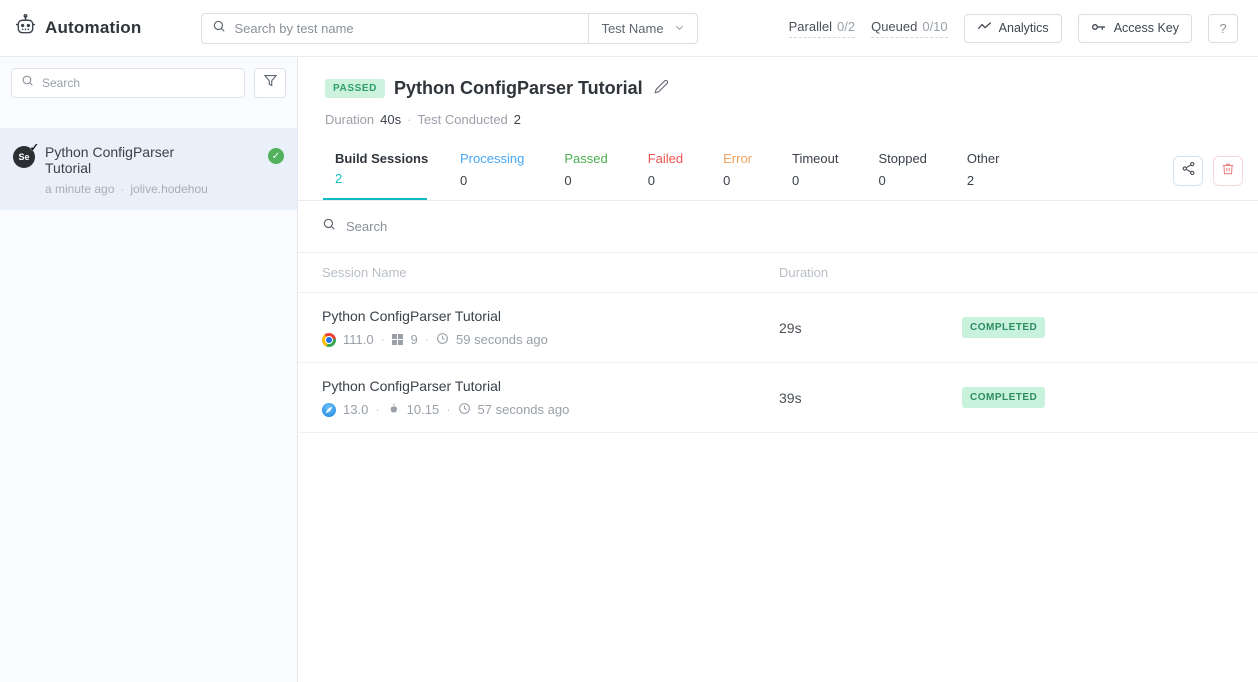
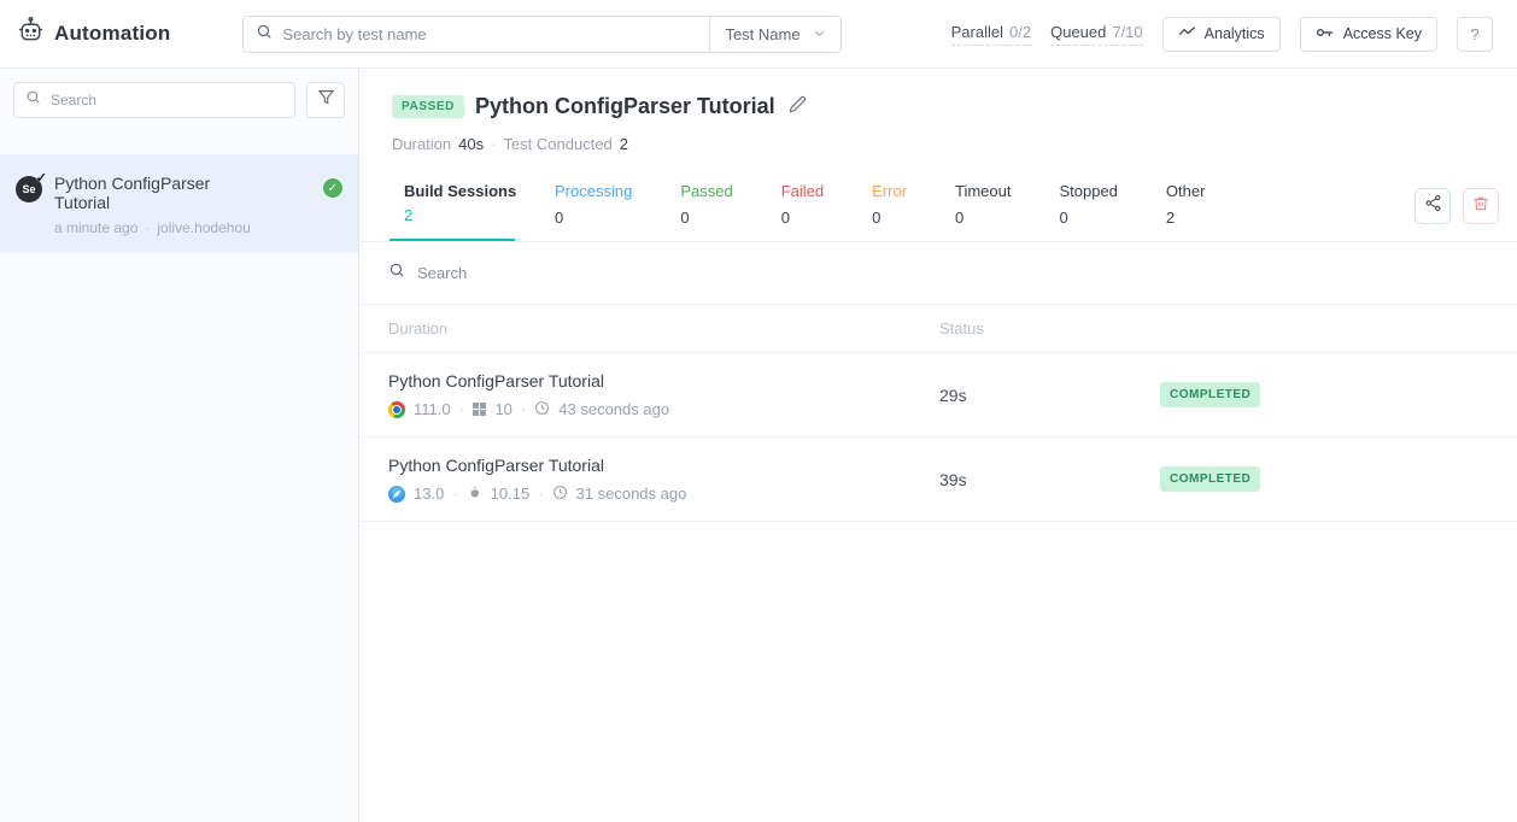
  Automation
  Search by test name
  Test Name
  Parallel
  0/2
  Queued
- 0/10
+ 7/10
  Analytics
  Access Key
  ?
  Search
  Se
  ✓
  Python ConfigParser Tutorial
  a minute ago
  ·
  jolive.hodehou
  ✓
  PASSED
  Python ConfigParser Tutorial
  Duration
  40s
  ·
  Test Conducted
  2
  Build Sessions
  2
  Processing
  0
  Passed
  0
  Failed
  0
  Error
  0
  Timeout
  0
  Stopped
  0
  Other
  2
  Search
- Session Name
  Duration
+ Status
  Python ConfigParser Tutorial
  111.0
  ·
- 9
+ 10
  ·
- 59 seconds ago
+ 43 seconds ago
  29s
  COMPLETED
  Python ConfigParser Tutorial
  13.0
  ·
  10.15
  ·
- 57 seconds ago
+ 31 seconds ago
  39s
  COMPLETED
